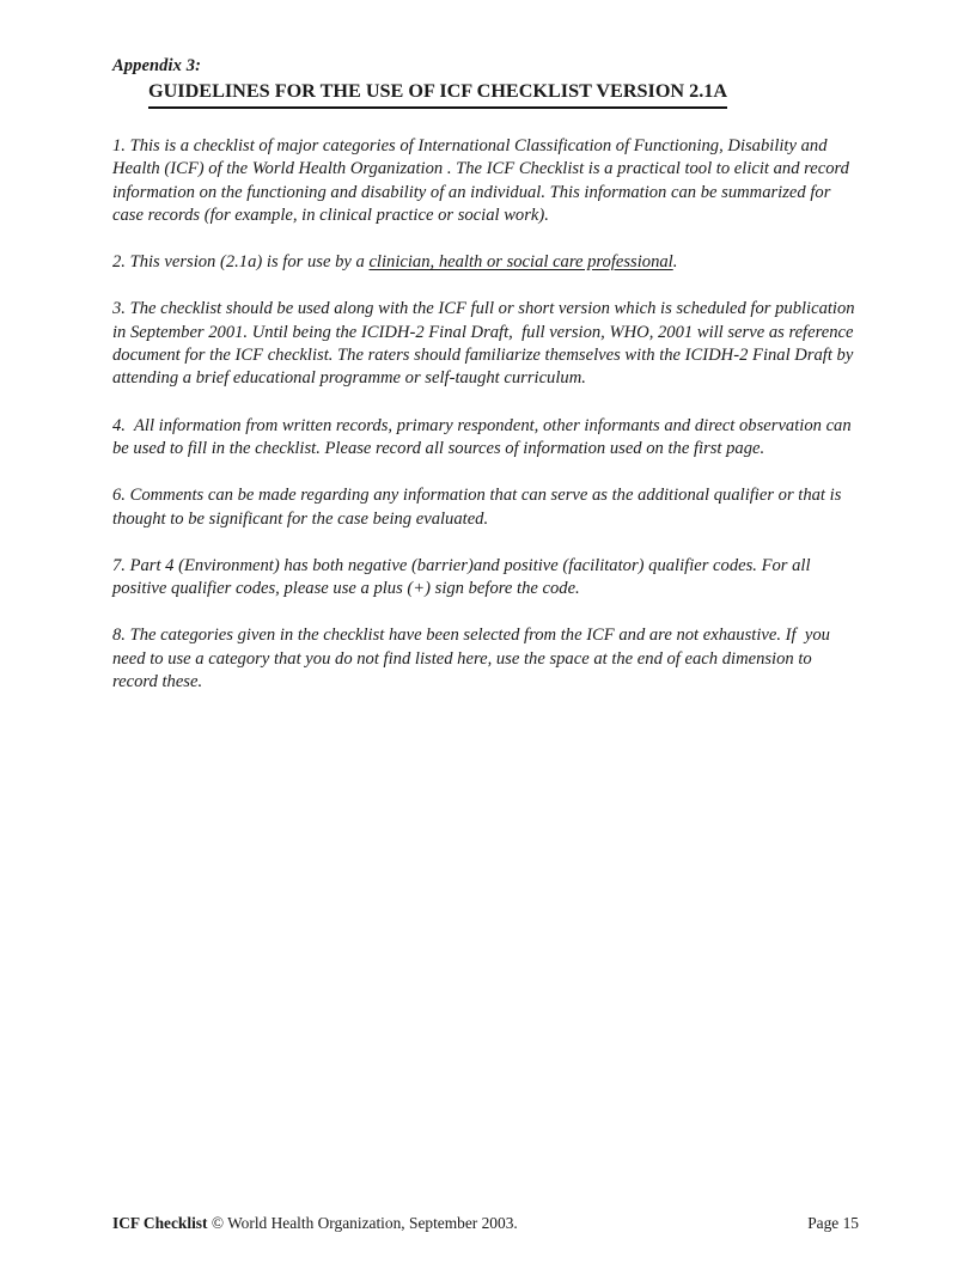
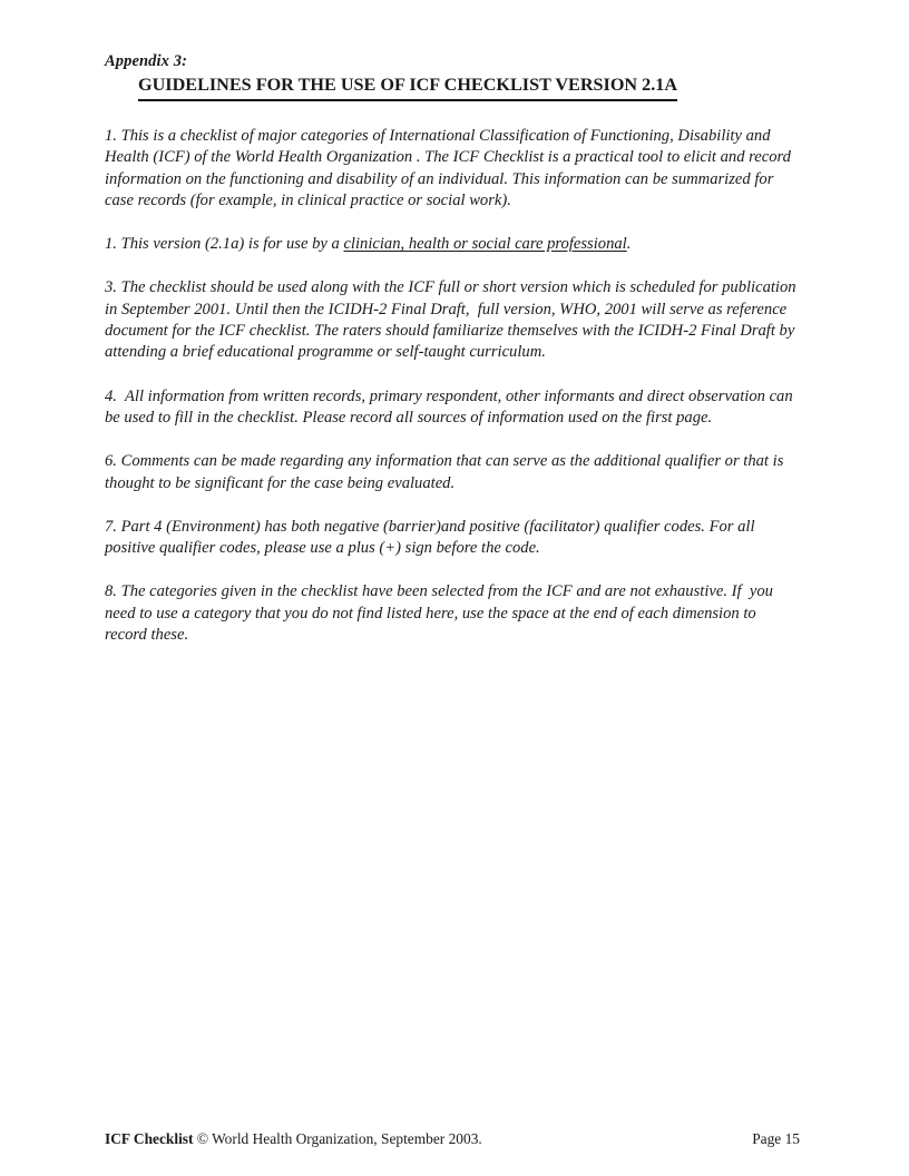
  Appendix 3:
  GUIDELINES FOR THE USE OF ICF CHECKLIST VERSION 2.1A
  1. This is a checklist of major categories of International Classification of Functioning, Disability and Health (ICF) of the World Health Organization . The ICF Checklist is a practical tool to elicit and record information on the functioning and disability of an individual. This information can be summarized for case records (for example, in clinical practice or social work).
- 2. This version (2.1a) is for use by a clinician, health or social care professional.
+ 1. This version (2.1a) is for use by a clinician, health or social care professional.
- 3. The checklist should be used along with the ICF full or short version which is scheduled for publication in September 2001. Until being the ICIDH-2 Final Draft, full version, WHO, 2001 will serve as reference document for the ICF checklist. The raters should familiarize themselves with the ICIDH-2 Final Draft by attending a brief educational programme or self-taught curriculum.
+ 3. The checklist should be used along with the ICF full or short version which is scheduled for publication in September 2001. Until then the ICIDH-2 Final Draft, full version, WHO, 2001 will serve as reference document for the ICF checklist. The raters should familiarize themselves with the ICIDH-2 Final Draft by attending a brief educational programme or self-taught curriculum.
  4. All information from written records, primary respondent, other informants and direct observation can be used to fill in the checklist. Please record all sources of information used on the first page.
  6. Comments can be made regarding any information that can serve as the additional qualifier or that is thought to be significant for the case being evaluated.
  7. Part 4 (Environment) has both negative (barrier)and positive (facilitator) qualifier codes. For all positive qualifier codes, please use a plus (+) sign before the code.
  8. The categories given in the checklist have been selected from the ICF and are not exhaustive. If you need to use a category that you do not find listed here, use the space at the end of each dimension to record these.
  ICF Checklist © World Health Organization, September 2003.
  Page 15
